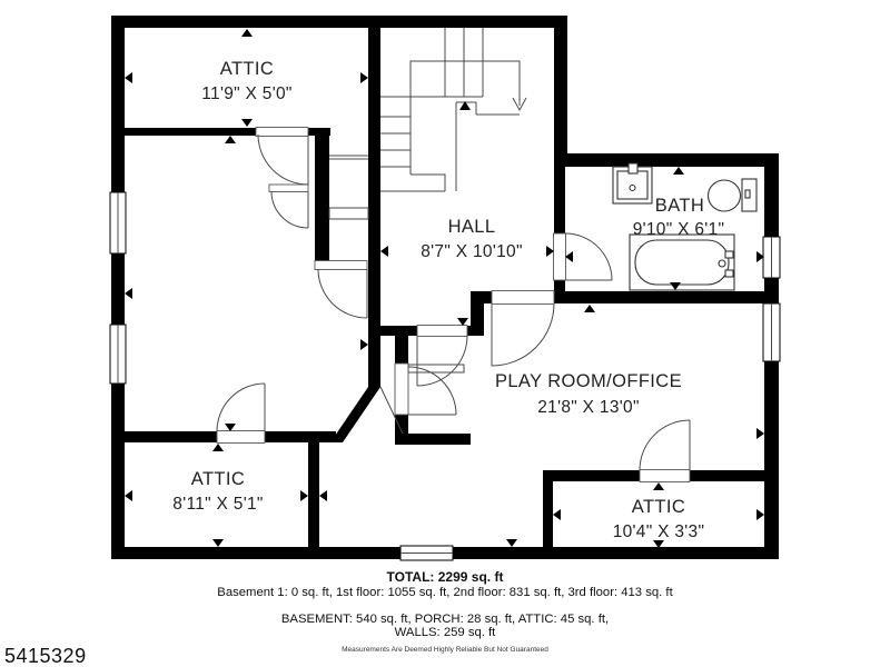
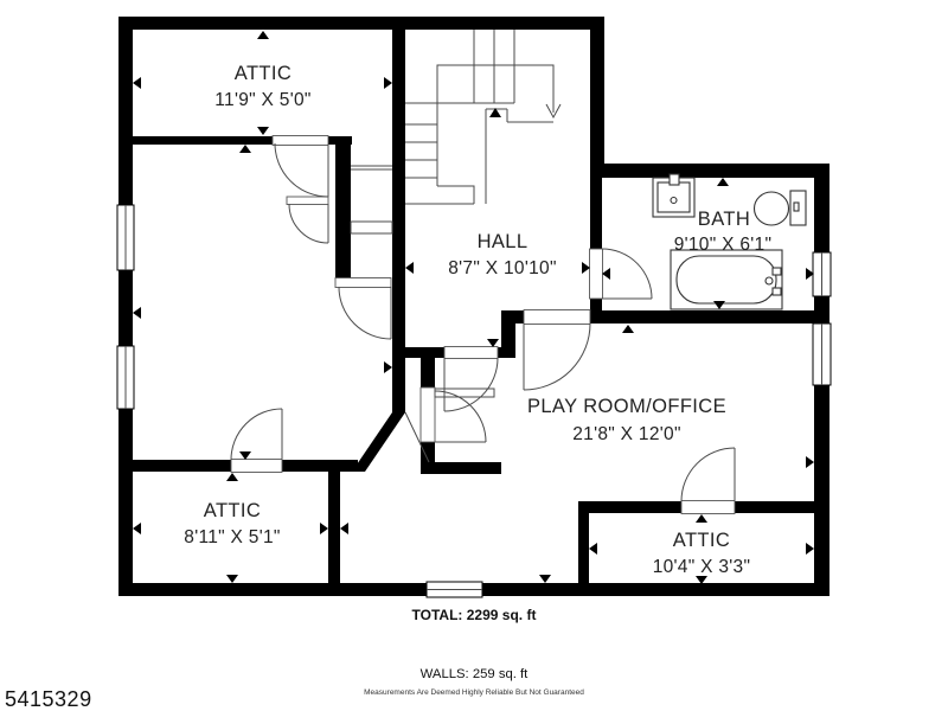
  ATTIC
  11'9" X 5'0"
  HALL
  8'7" X 10'10"
  BATH
  9'10" X 6'1"
  PLAY ROOM/OFFICE
- 21'8" X 13'0"
+ 21'8" X 12'0"
  ATTIC
  8'11" X 5'1"
  ATTIC
  10'4" X 3'3"
  TOTAL: 2299 sq. ft
- Basement 1: 0 sq. ft, 1st floor: 1055 sq. ft, 2nd floor: 831 sq. ft, 3rd floor: 413 sq. ft
- BASEMENT: 540 sq. ft, PORCH: 28 sq. ft, ATTIC: 45 sq. ft,
  WALLS: 259 sq. ft
  5415329
